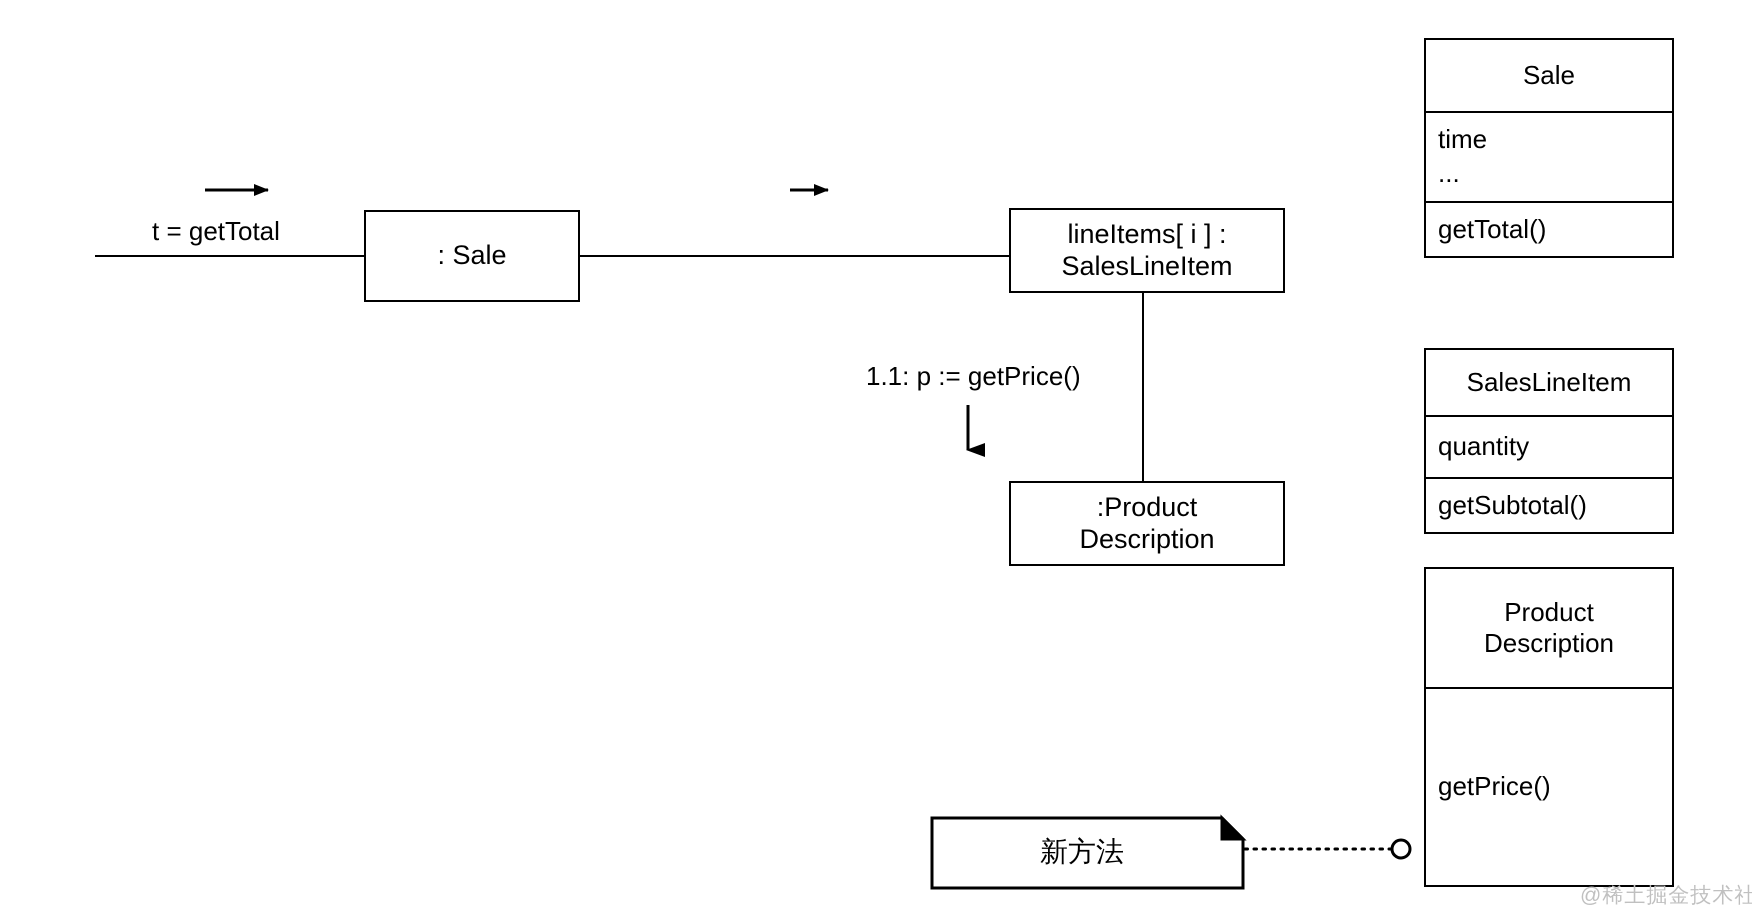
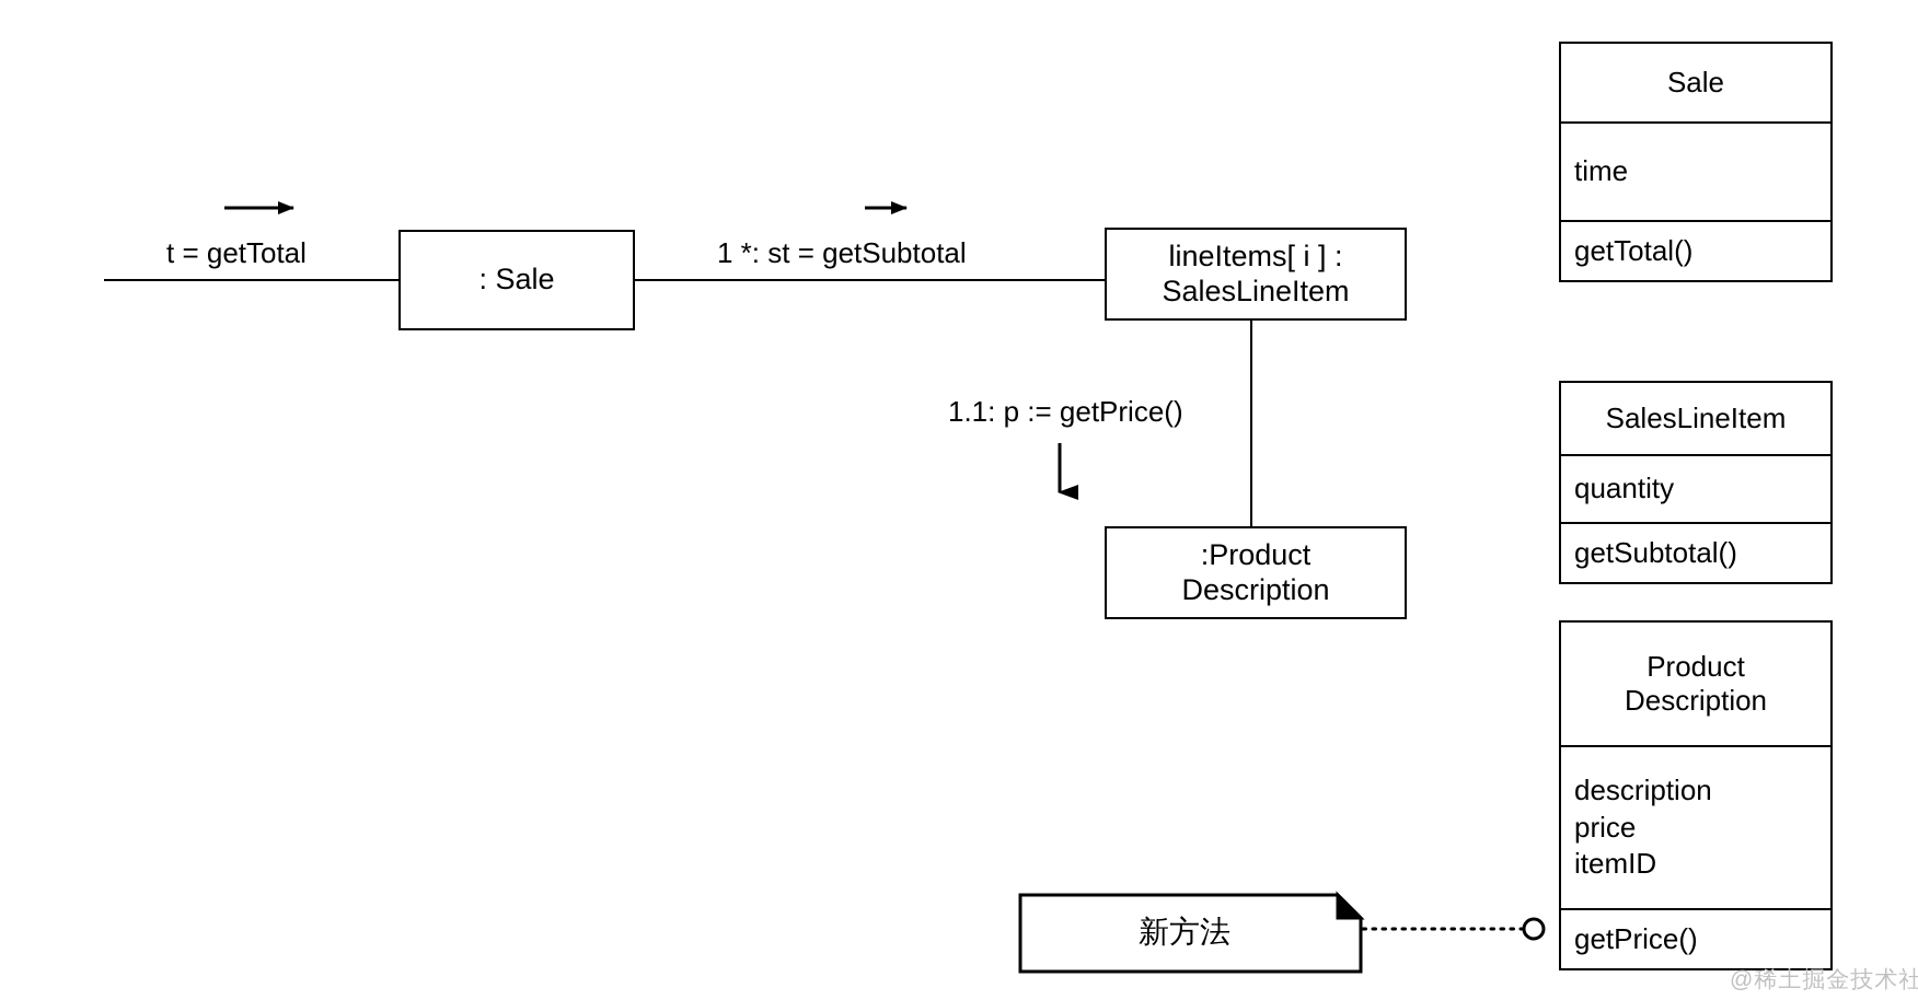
  t = getTotal
+ 1 *: st = getSubtotal
  1.1: p := getPrice()
  : Sale
  lineItems[ i ] :
  SalesLineItem
  :Product
  Description
  Sale
  time
- ...
  getTotal()
  SalesLineItem
  quantity
  getSubtotal()
  Product
  Description
+ description
+ price
+ itemID
  getPrice()
  新方法
  @稀土掘金技术社
